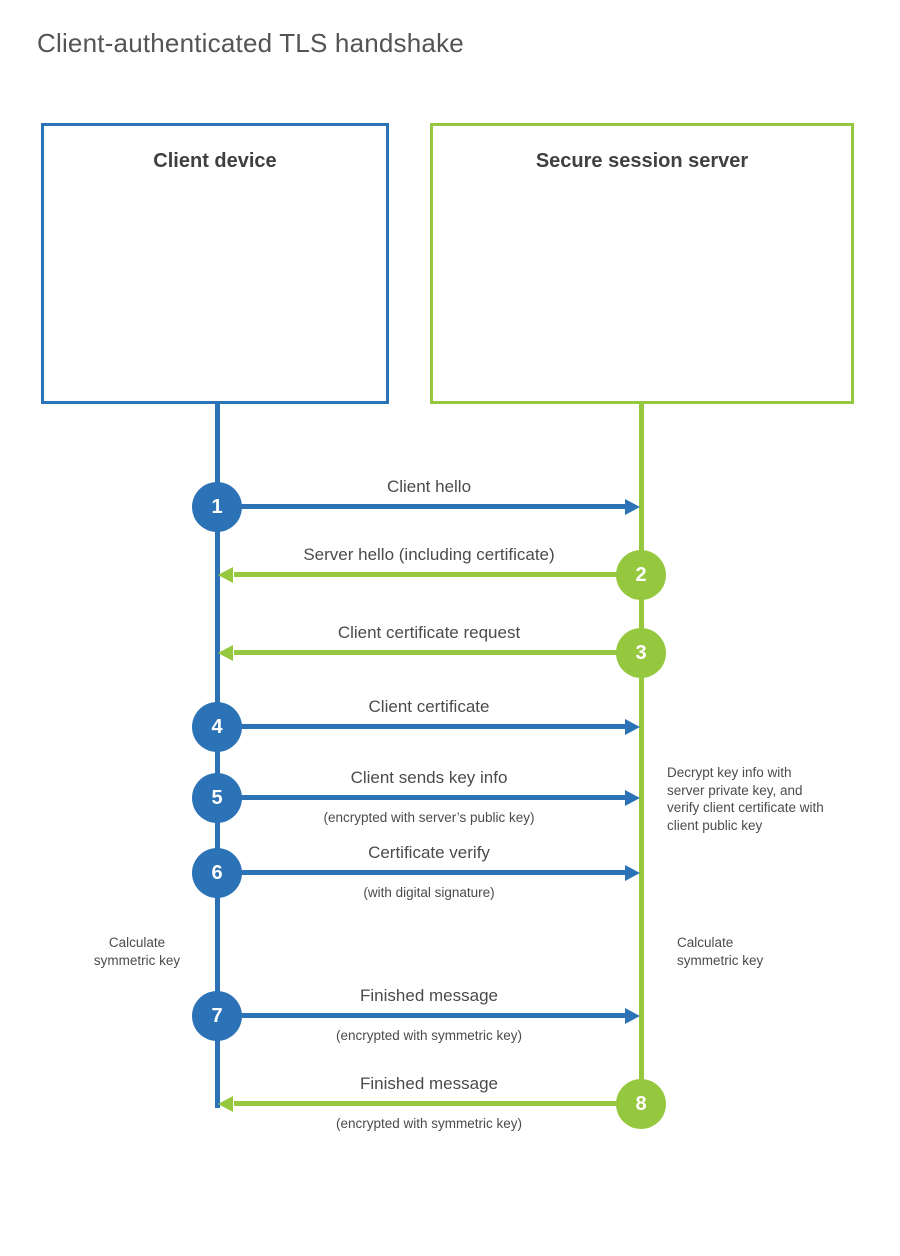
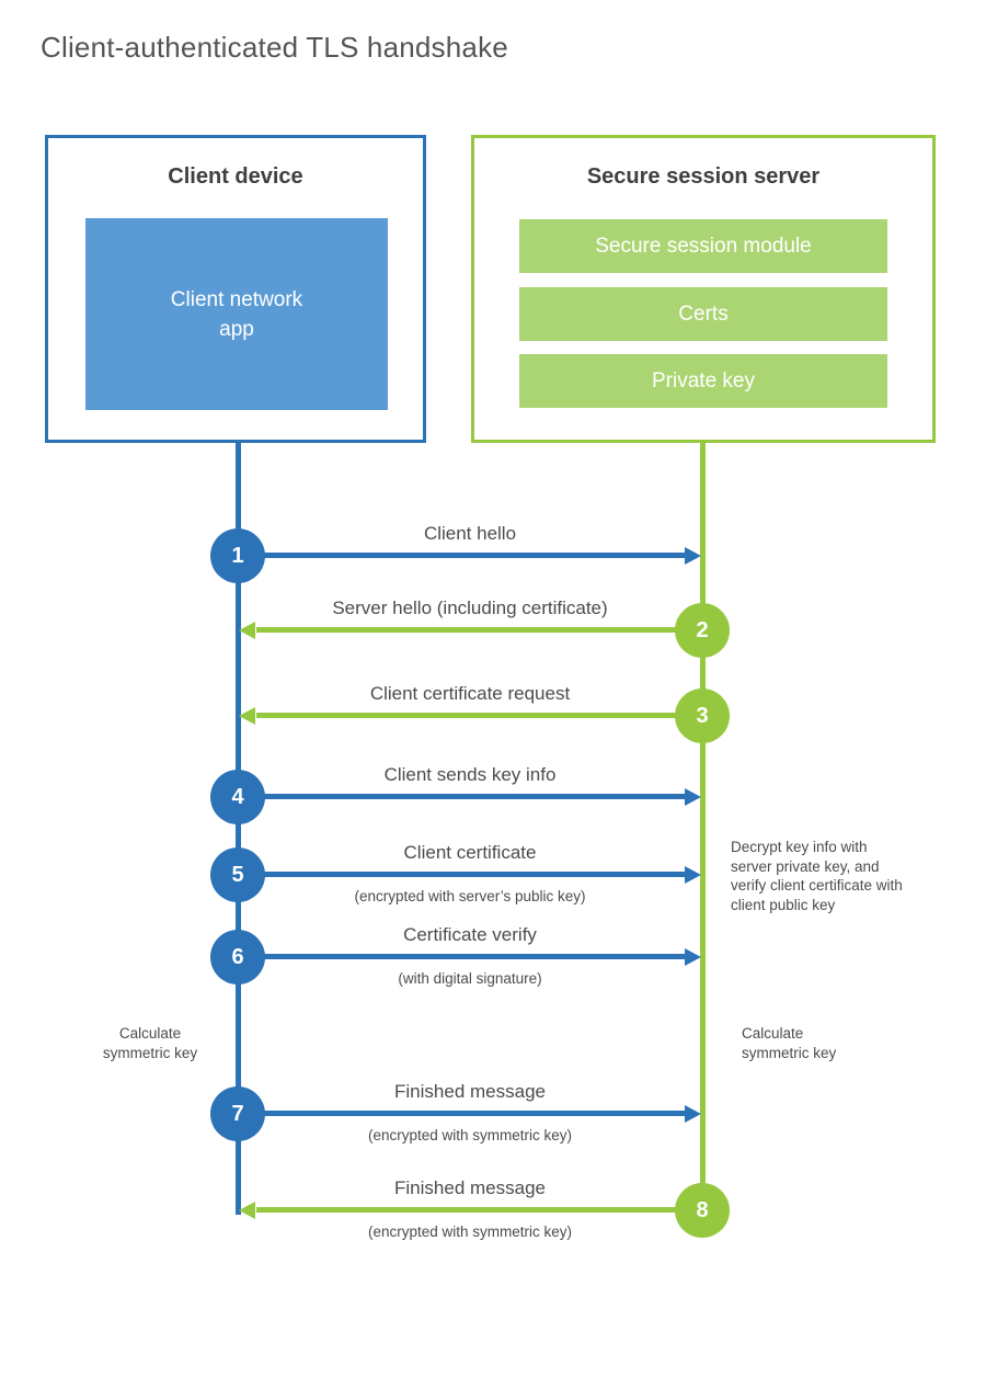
  Client-authenticated TLS handshake
  Client device
+ Client network app
  Secure session server
+ Secure session module
+ Certs
+ Private key
  1
  Client hello
  2
  Server hello (including certificate)
  3
  Client certificate request
  4
- Client certificate
+ Client sends key info
  5
- Client sends key info
+ Client certificate
  (encrypted with server’s public key)
  6
  Certificate verify
  (with digital signature)
  7
  Finished message
  (encrypted with symmetric key)
  8
  Finished message
  (encrypted with symmetric key)
  Decrypt key info with server private key, and verify client certificate with client public key
  Calculate symmetric key
  Calculate symmetric key
